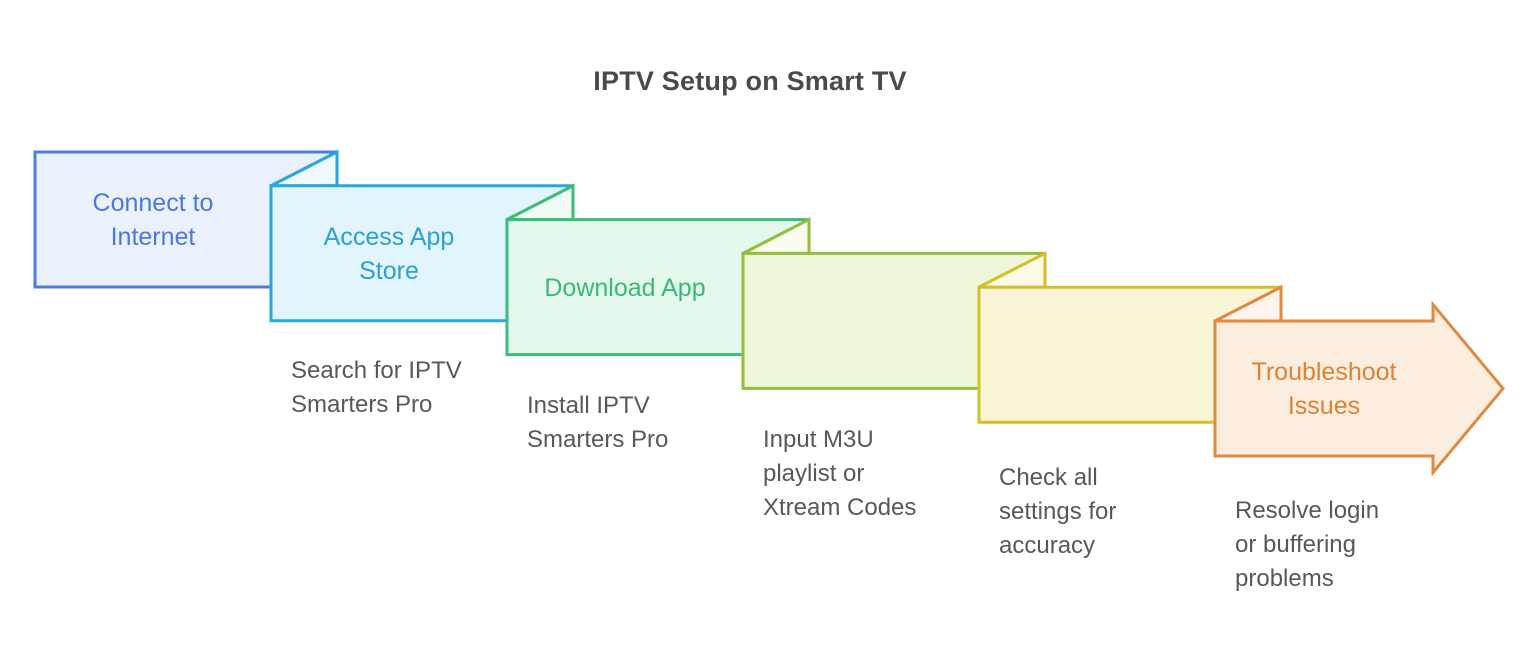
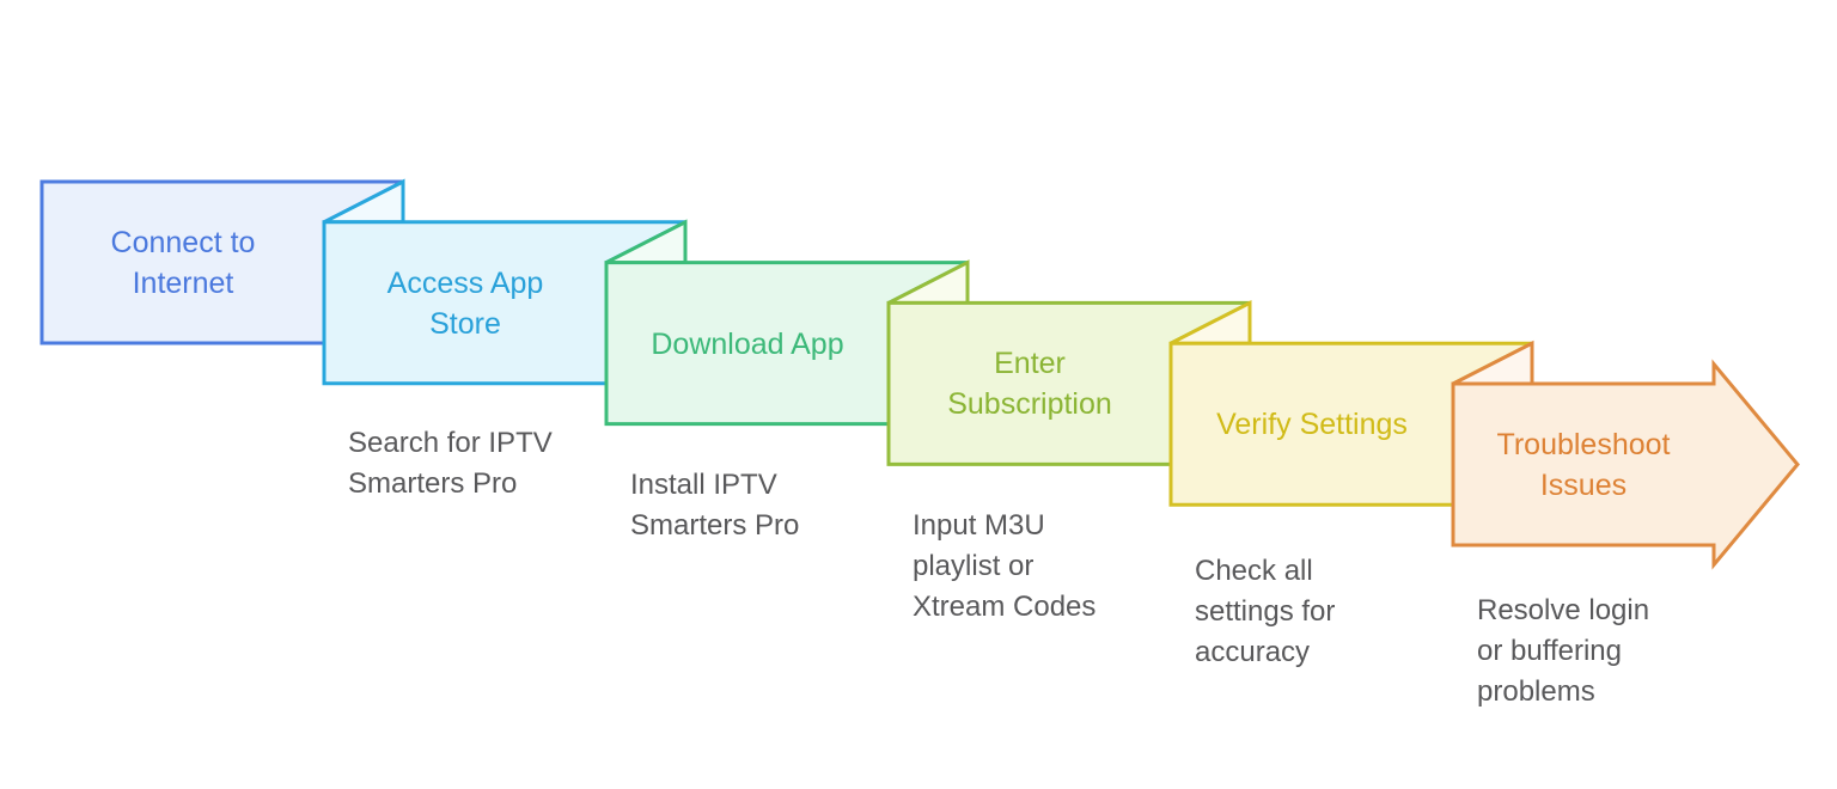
- IPTV Setup on Smart TV
  Connect to
  Internet
  Access App
  Store
  Download App
+ Enter
+ Subscription
+ Verify Settings
  Troubleshoot
  Issues
  Search for IPTV
  Smarters Pro
  Install IPTV
  Smarters Pro
  Input M3U
  playlist or
  Xtream Codes
  Check all
  settings for
  accuracy
  Resolve login
  or buffering
  problems
